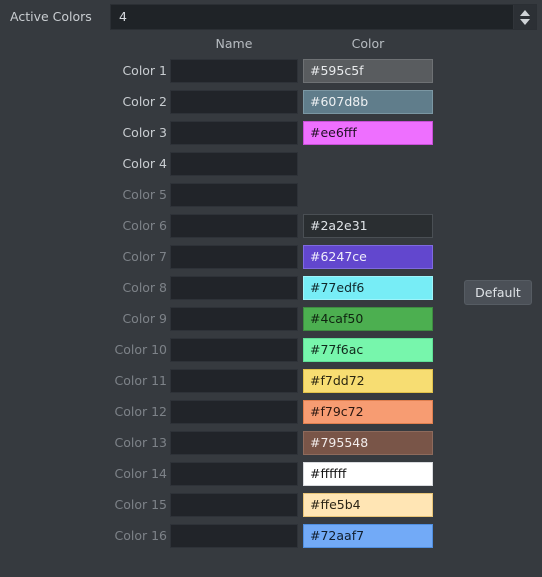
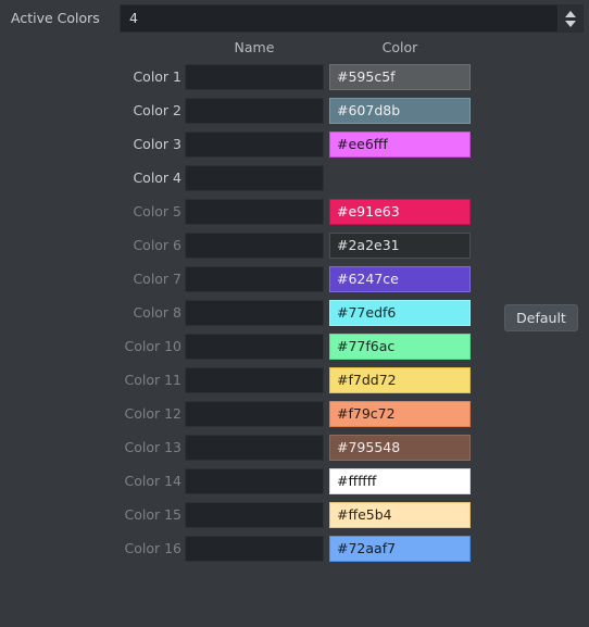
  Active Colors
  4
  Name
  Color
  Color 1
  #595c5f
  Color 2
  #607d8b
  Color 3
  #ee6fff
  Color 4
  Color 5
+ #e91e63
  Color 6
  #2a2e31
  Color 7
  #6247ce
  Color 8
  #77edf6
- Color 9
- #4caf50
  Color 10
  #77f6ac
  Color 11
  #f7dd72
  Color 12
  #f79c72
  Color 13
  #795548
  Color 14
  #ffffff
  Color 15
  #ffe5b4
  Color 16
  #72aaf7
  Default
